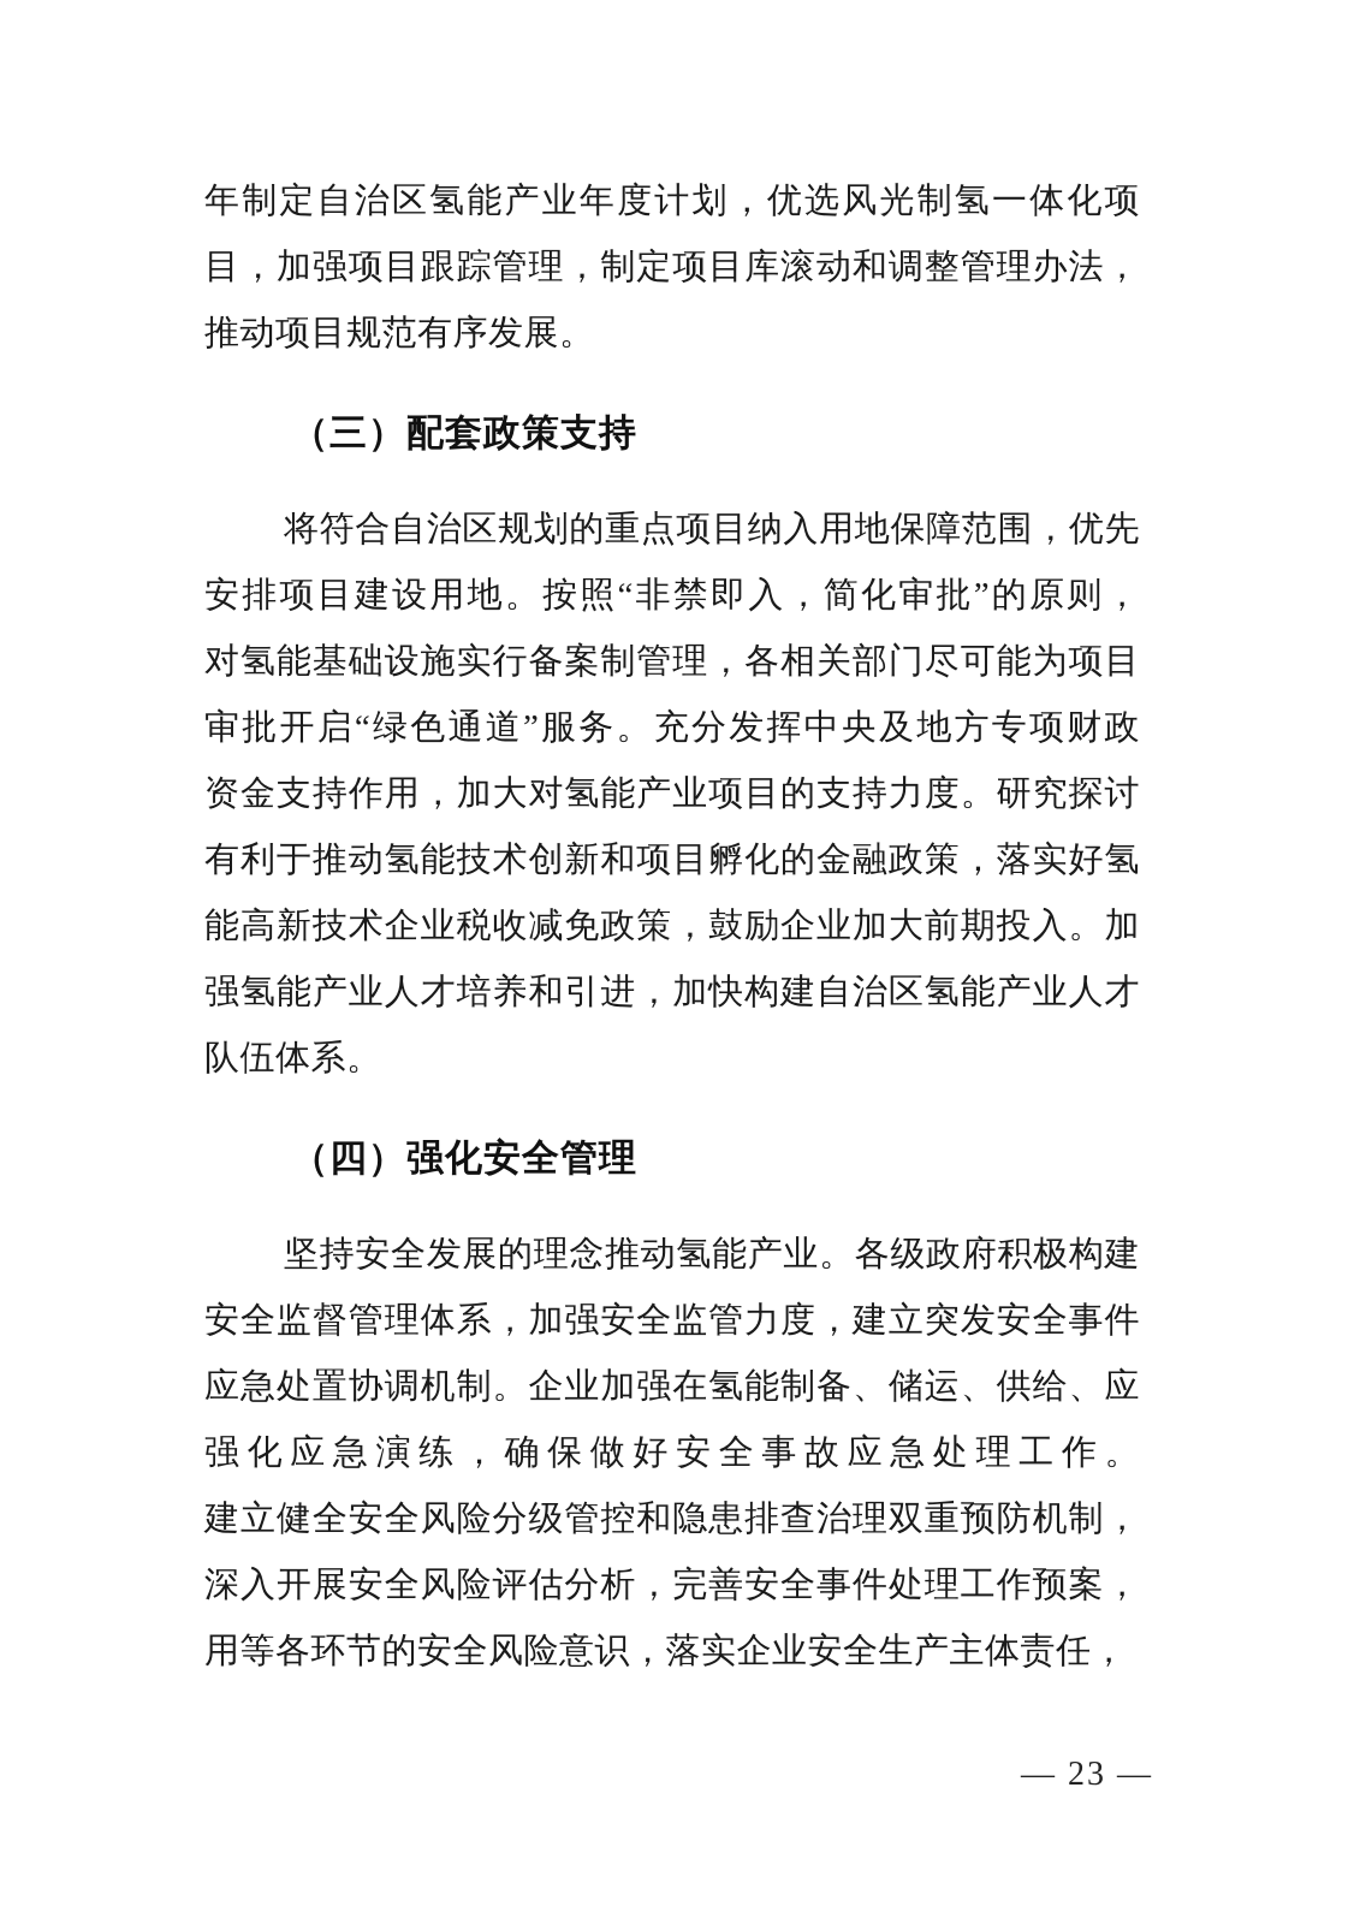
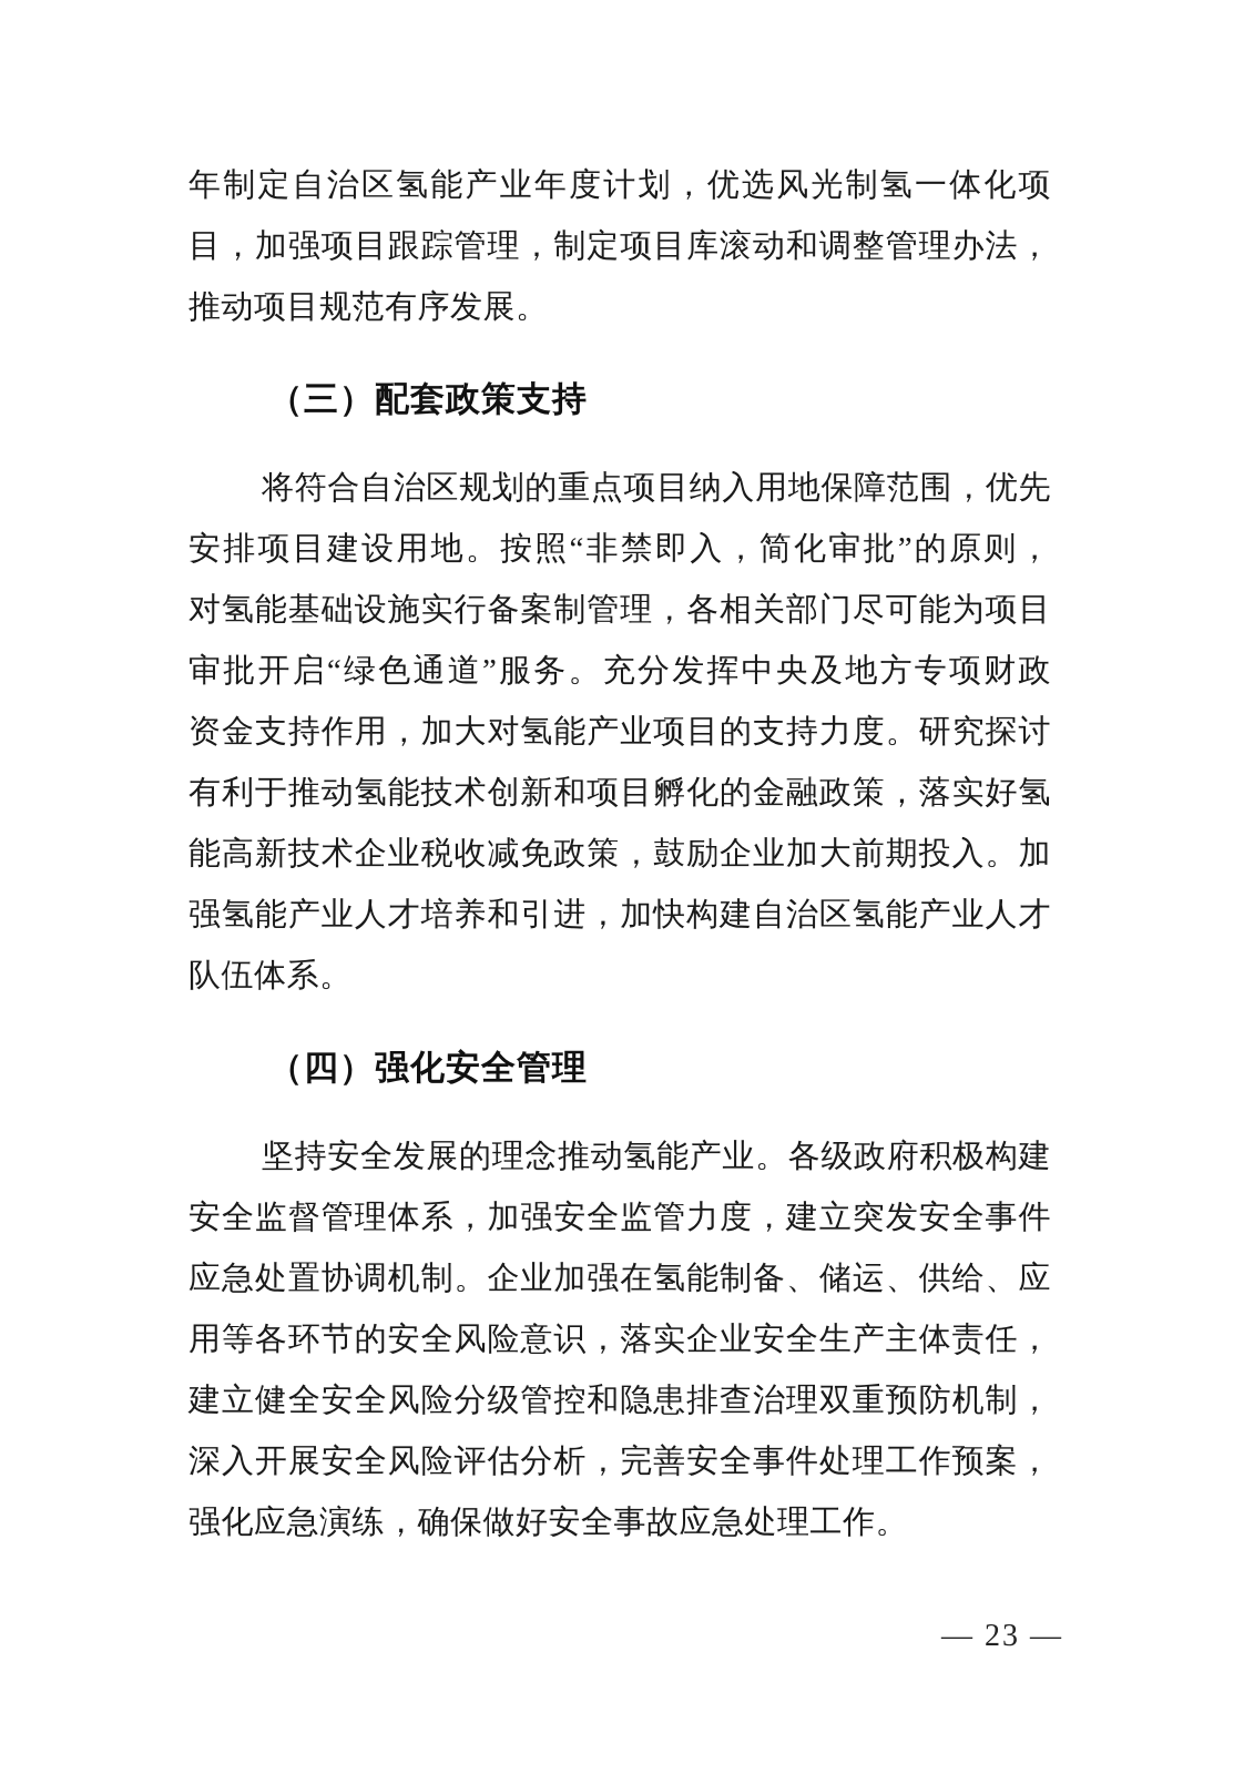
  年制定自治区氢能产业年度计划，优选风光制氢一体化项
  目，加强项目跟踪管理，制定项目库滚动和调整管理办法，
  推动项目规范有序发展。
  （三）配套政策支持
  将符合自治区规划的重点项目纳入用地保障范围，优先
  安排项目建设用地。按照“非禁即入，简化审批”的原则，
  对氢能基础设施实行备案制管理，各相关部门尽可能为项目
  审批开启“绿色通道”服务。充分发挥中央及地方专项财政
  资金支持作用，加大对氢能产业项目的支持力度。研究探讨
  有利于推动氢能技术创新和项目孵化的金融政策，落实好氢
  能高新技术企业税收减免政策，鼓励企业加大前期投入。加
  强氢能产业人才培养和引进，加快构建自治区氢能产业人才
  队伍体系。
  （四）强化安全管理
  坚持安全发展的理念推动氢能产业。各级政府积极构建
  安全监督管理体系，加强安全监管力度，建立突发安全事件
  应急处置协调机制。企业加强在氢能制备、储运、供给、应
- 强化应急演练，确保做好安全事故应急处理工作。
+ 用等各环节的安全风险意识，落实企业安全生产主体责任，
  建立健全安全风险分级管控和隐患排查治理双重预防机制，
  深入开展安全风险评估分析，完善安全事件处理工作预案，
- 用等各环节的安全风险意识，落实企业安全生产主体责任，
+ 强化应急演练，确保做好安全事故应急处理工作。
  — 23 —
